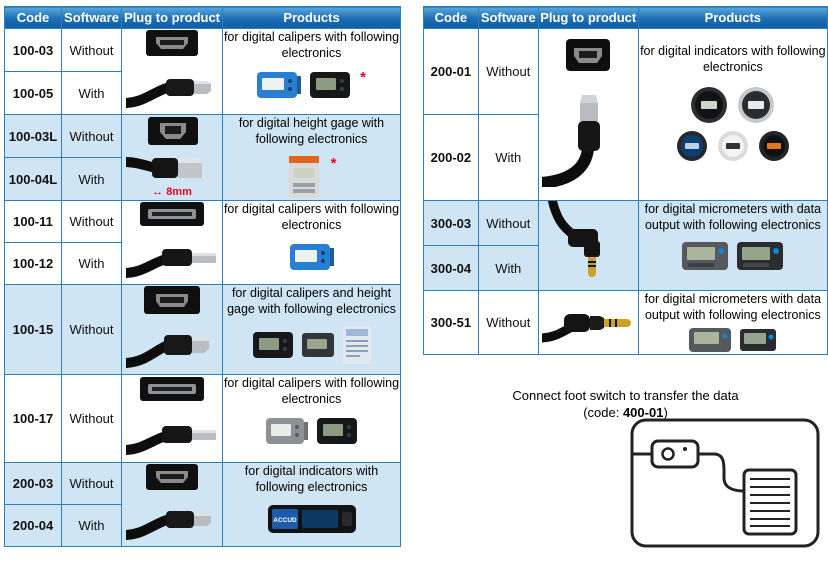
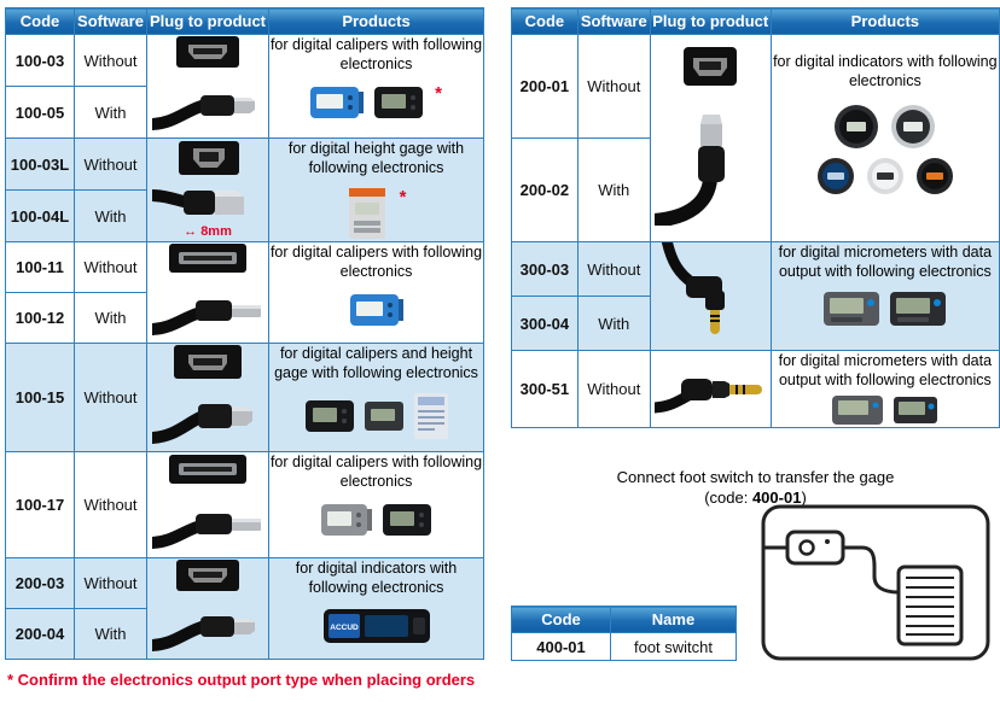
  Code	Software	Plug to product	Products
  100-03	Without		for digital calipers with following electronics *
  100-05	With
  100-03L	Without	↔ 8mm	for digital height gage with following electronics *
  100-04L	With
  100-11	Without		for digital calipers with following electronics
  100-12	With
  100-15	Without		for digital calipers and height gage with following electronics
  100-17	Without		for digital calipers with following electronics
  200-03	Without		for digital indicators with following electronics
  200-04	With
  Code	Software	Plug to product	Products
  200-01	Without		for digital indicators with following electronics
  200-02	With
  300-03	Without		for digital micrometers with data output with following electronics
  300-04	With
  300-51	Without		for digital micrometers with data output with following electronics
- Connect foot switch to transfer the data
+ Connect foot switch to transfer the gage
  (code: 400-01)
+ Code	Name
+ 400-01	foot switcht
+ * Confirm the electronics output port type when placing orders
